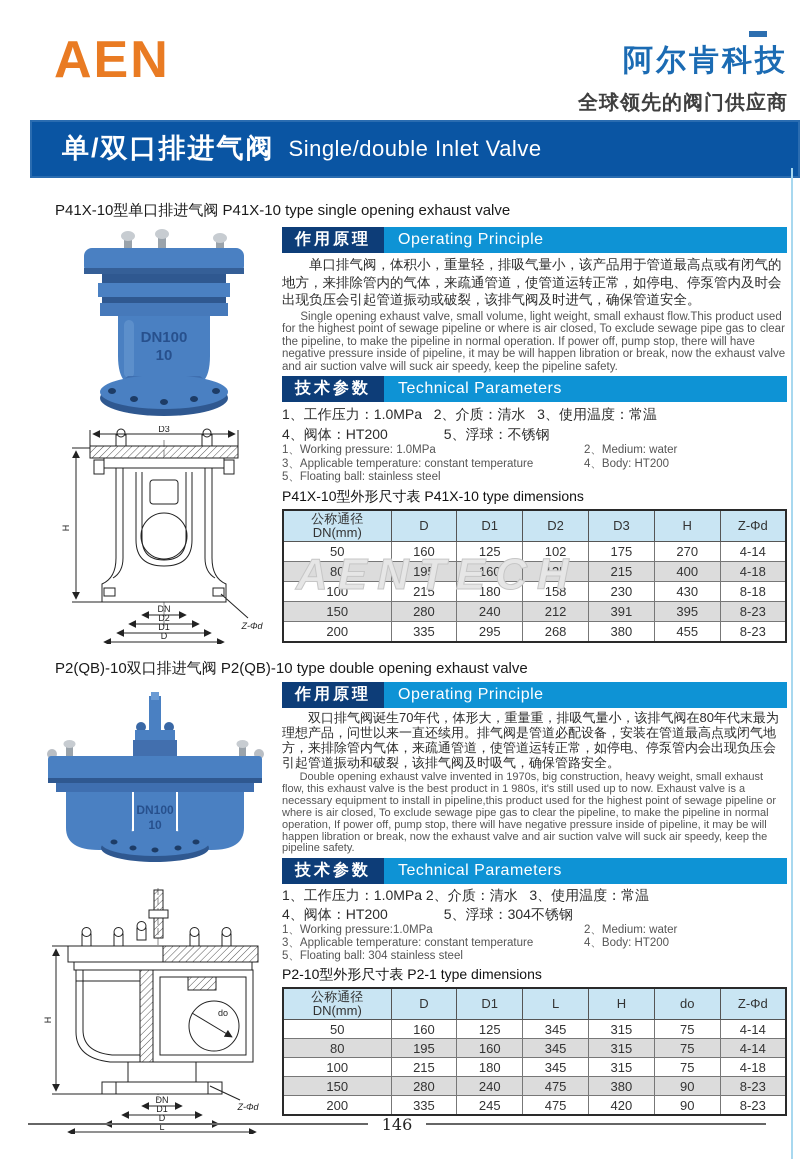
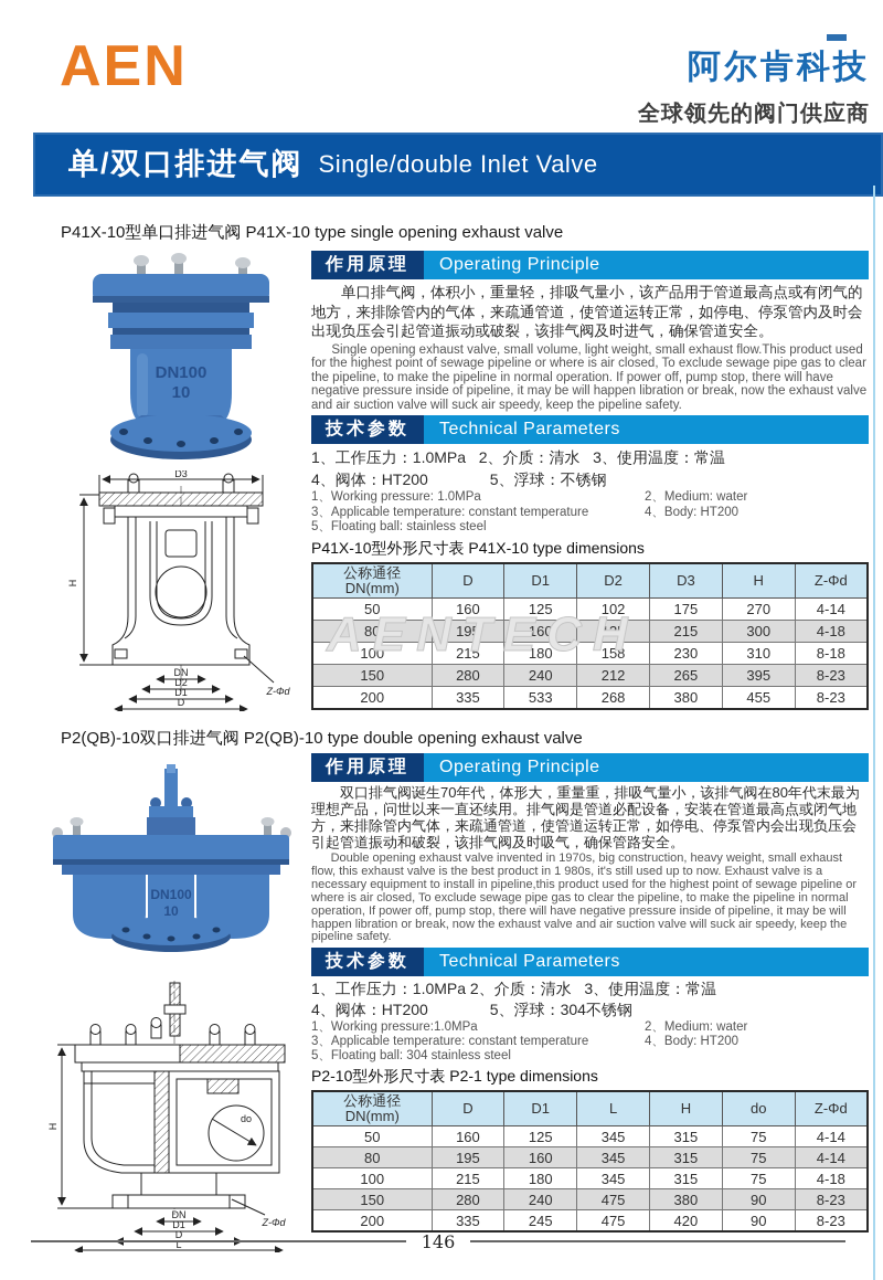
  AEN
  阿尔肯科技
  全球领先的阀门供应商
  单/双口排进气阀
  Single/double Inlet Valve
  P41X-10型单口排进气阀 P41X-10 type single opening exhaust valve
  DN100
  10
  D3
  DN
  D2
  D1
  D
  Z-Φd
  作用原理
  Operating Principle
  单口排气阀，体积小，重量轻，排吸气量小，该产品用于管道最高点或有闭气的地方，来排除管内的气体，来疏通管道，使管道运转正常，如停电、停泵管内及时会出现负压会引起管道振动或破裂，该排气阀及时进气，确保管道安全。
  Single opening exhaust valve, small volume, light weight, small exhaust flow.This product used for the highest point of sewage pipeline or where is air closed, To exclude sewage pipe gas to clear the pipeline, to make the pipeline in normal operation. If power off, pump stop, there will have negative pressure inside of pipeline, it may be will happen libration or break, now the exhaust valve and air suction valve will suck air speedy, keep the pipeline safety.
  技术参数
  Technical Parameters
  1、工作压力：1.0MPa 2、介质：清水 3、使用温度：常温
  4、阀体：HT200 5、浮球：不锈钢
  1、Working pressure: 1.0MPa
  2、Medium: water
  3、Applicable temperature: constant temperature
  4、Body: HT200
  5、Floating ball: stainless steel
  P41X-10型外形尺寸表 P41X-10 type dimensions
  公称通径 DN(mm)	D	D1	D2	D3	H	Z-Φd
  50	160	125	102	175	270	4-14
- 80	195	160	135	215	400	4-18
+ 80	195	160	135	215	300	4-18
- 100	215	180	158	230	430	8-18
+ 100	215	180	158	230	310	8-18
- 150	280	240	212	391	395	8-23
+ 150	280	240	212	265	395	8-23
- 200	335	295	268	380	455	8-23
+ 200	335	533	268	380	455	8-23
  P2(QB)-10双口排进气阀 P2(QB)-10 type double opening exhaust valve
  DN100
  10
  do
  DN
  D1
  D
  L
  Z-Φd
  作用原理
  Operating Principle
  双口排气阀诞生70年代，体形大，重量重，排吸气量小，该排气阀在80年代末最为理想产品，问世以来一直还续用。排气阀是管道必配设备，安装在管道最高点或闭气地方，来排除管内气体，来疏通管道，使管道运转正常，如停电、停泵管内会出现负压会引起管道振动和破裂，该排气阀及时吸气，确保管路安全。
  Double opening exhaust valve invented in 1970s, big construction, heavy weight, small exhaust flow, this exhaust valve is the best product in 1 980s, it's still used up to now. Exhaust valve is a necessary equipment to install in pipeline,this product used for the highest point of sewage pipeline or where is air closed, To exclude sewage pipe gas to clear the pipeline, to make the pipeline in normal operation, If power off, pump stop, there will have negative pressure inside of pipeline, it may be will happen libration or break, now the exhaust valve and air suction valve will suck air speedy, keep the pipeline safety.
  技术参数
  Technical Parameters
  1、工作压力：1.0MPa 2、介质：清水 3、使用温度：常温
  4、阀体：HT200 5、浮球：304不锈钢
  1、Working pressure:1.0MPa
  2、Medium: water
  3、Applicable temperature: constant temperature
  4、Body: HT200
  5、Floating ball: 304 stainless steel
  P2-10型外形尺寸表 P2-1 type dimensions
  公称通径 DN(mm)	D	D1	L	H	do	Z-Φd
  50	160	125	345	315	75	4-14
  80	195	160	345	315	75	4-14
  100	215	180	345	315	75	4-18
  150	280	240	475	380	90	8-23
  200	335	245	475	420	90	8-23
  AENTECH
  146
